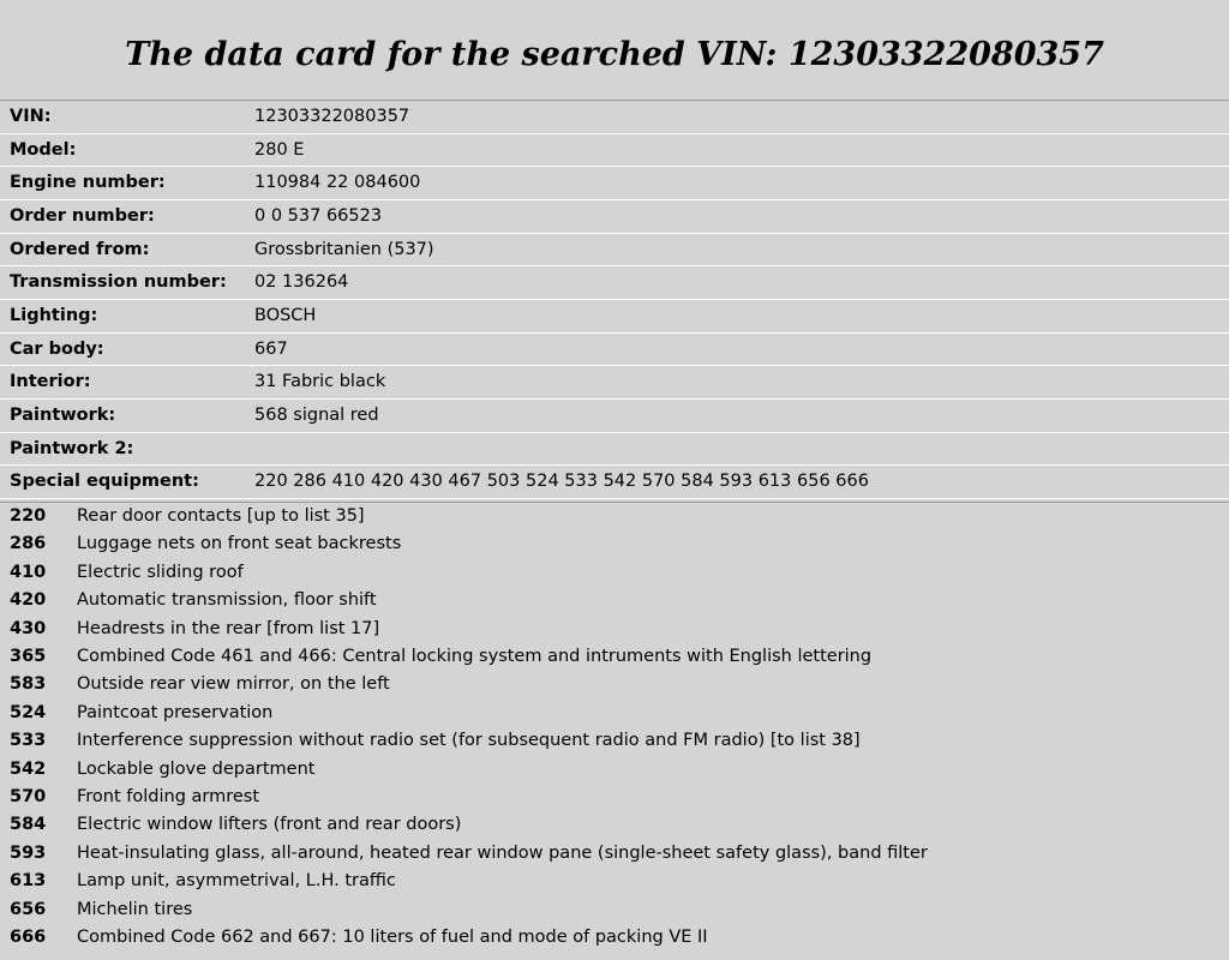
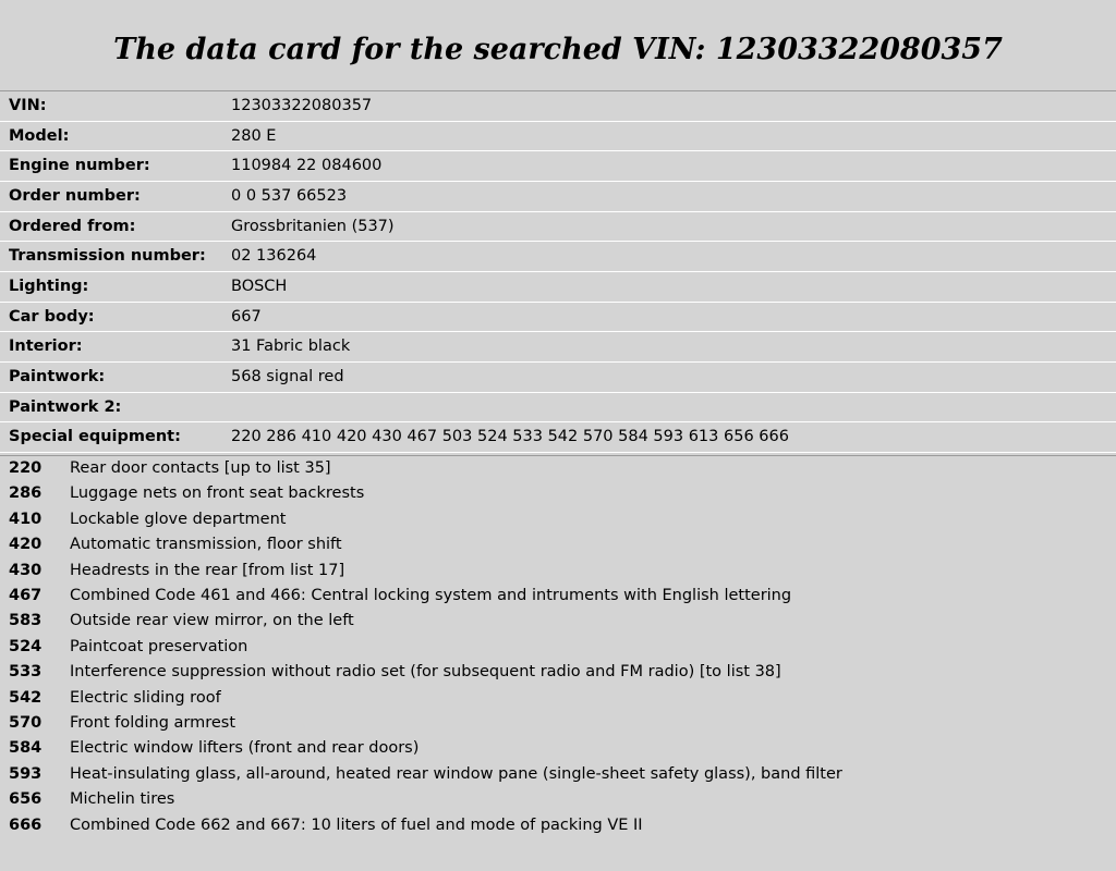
  The data card for the searched VIN: 12303322080357
  VIN:	12303322080357
  Model:	280 E
  Engine number:	110984 22 084600
  Order number:	0 0 537 66523
  Ordered from:	Grossbritanien (537)
  Transmission number:	02 136264
  Lighting:	BOSCH
  Car body:	667
  Interior:	31 Fabric black
  Paintwork:	568 signal red
  Paintwork 2:
  Special equipment:	220 286 410 420 430 467 503 524 533 542 570 584 593 613 656 666
  220	Rear door contacts [up to list 35]
  286	Luggage nets on front seat backrests
- 410	Electric sliding roof
+ 410	Lockable glove department
  420	Automatic transmission, floor shift
  430	Headrests in the rear [from list 17]
- 365	Combined Code 461 and 466: Central locking system and intruments with English lettering
+ 467	Combined Code 461 and 466: Central locking system and intruments with English lettering
  583	Outside rear view mirror, on the left
  524	Paintcoat preservation
  533	Interference suppression without radio set (for subsequent radio and FM radio) [to list 38]
- 542	Lockable glove department
+ 542	Electric sliding roof
  570	Front folding armrest
  584	Electric window lifters (front and rear doors)
  593	Heat-insulating glass, all-around, heated rear window pane (single-sheet safety glass), band filter
- 613	Lamp unit, asymmetrival, L.H. traffic
  656	Michelin tires
  666	Combined Code 662 and 667: 10 liters of fuel and mode of packing VE II
